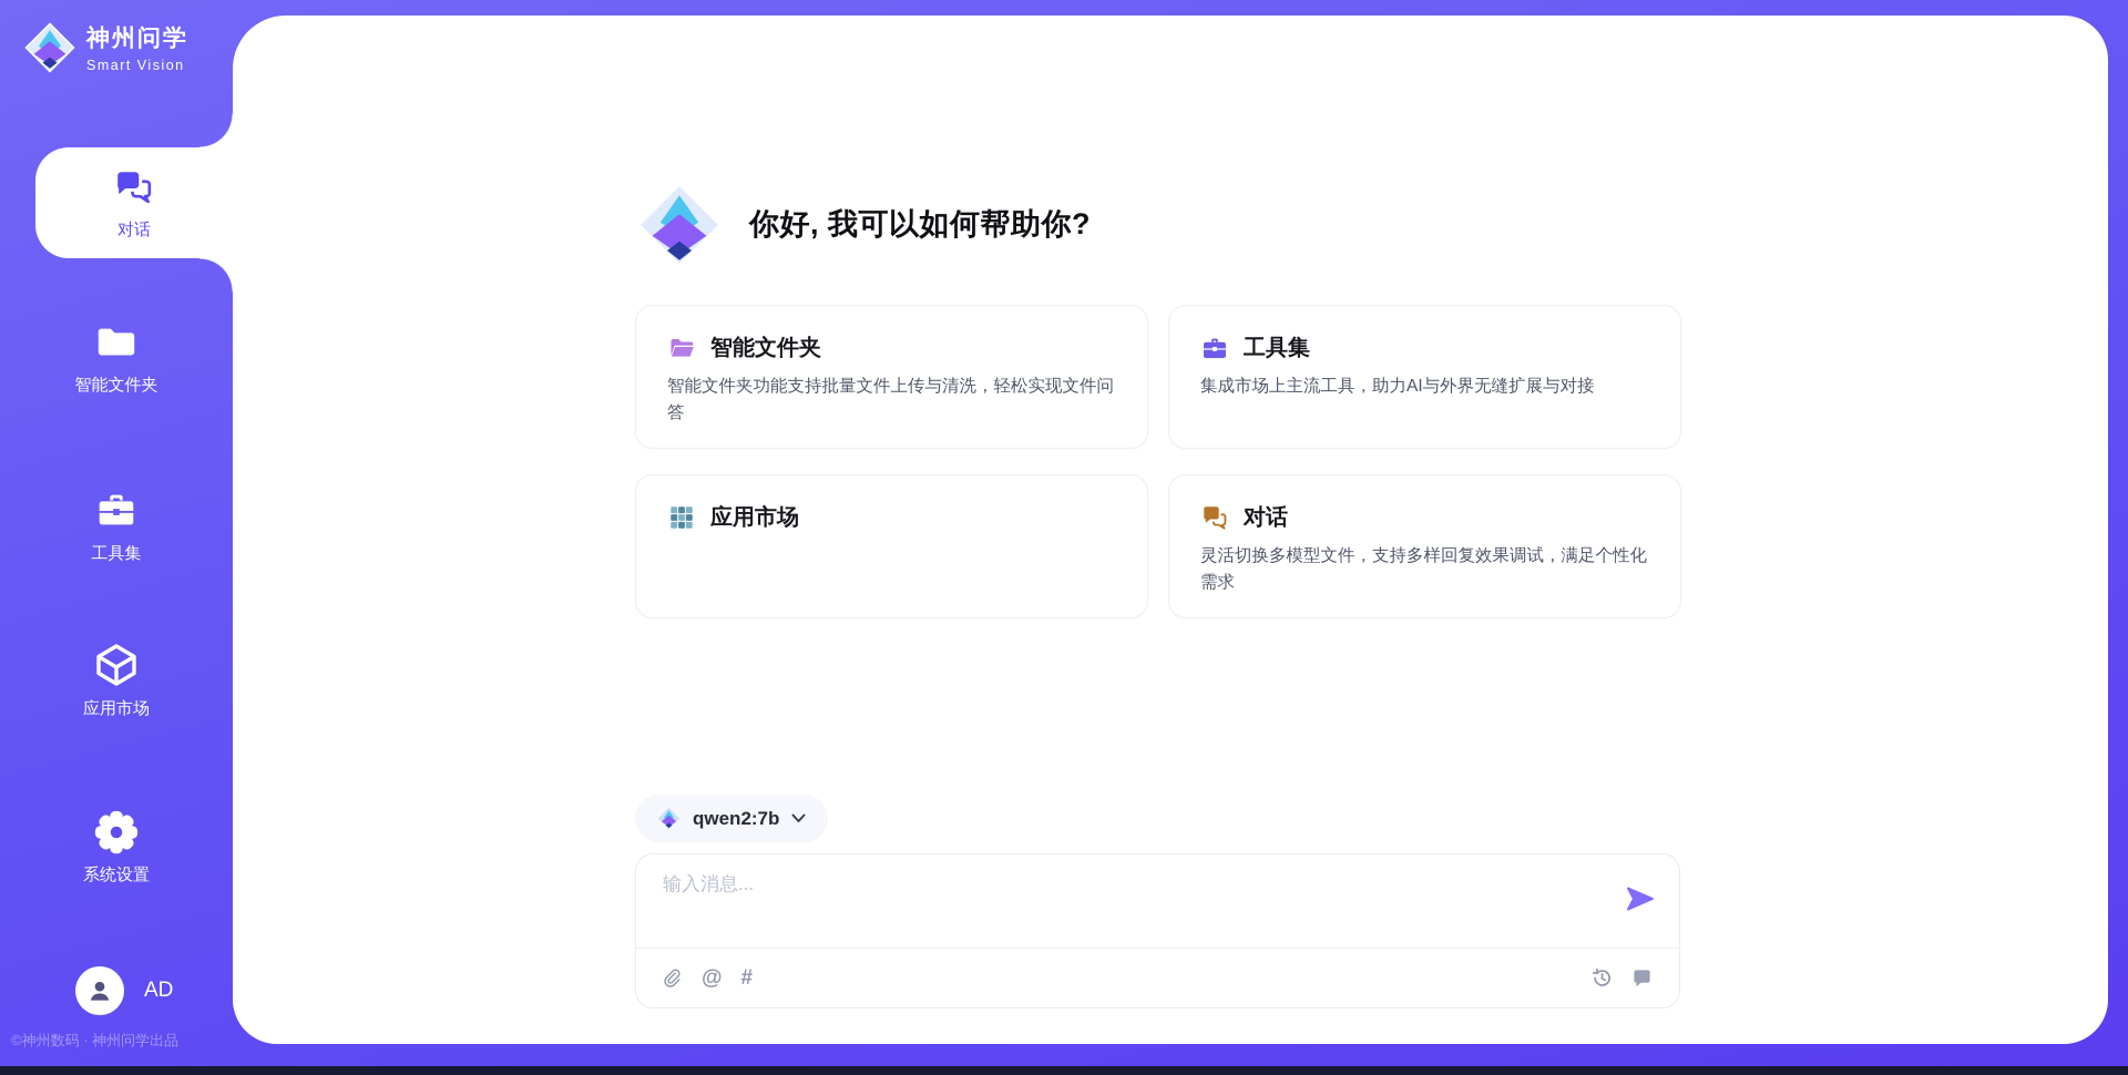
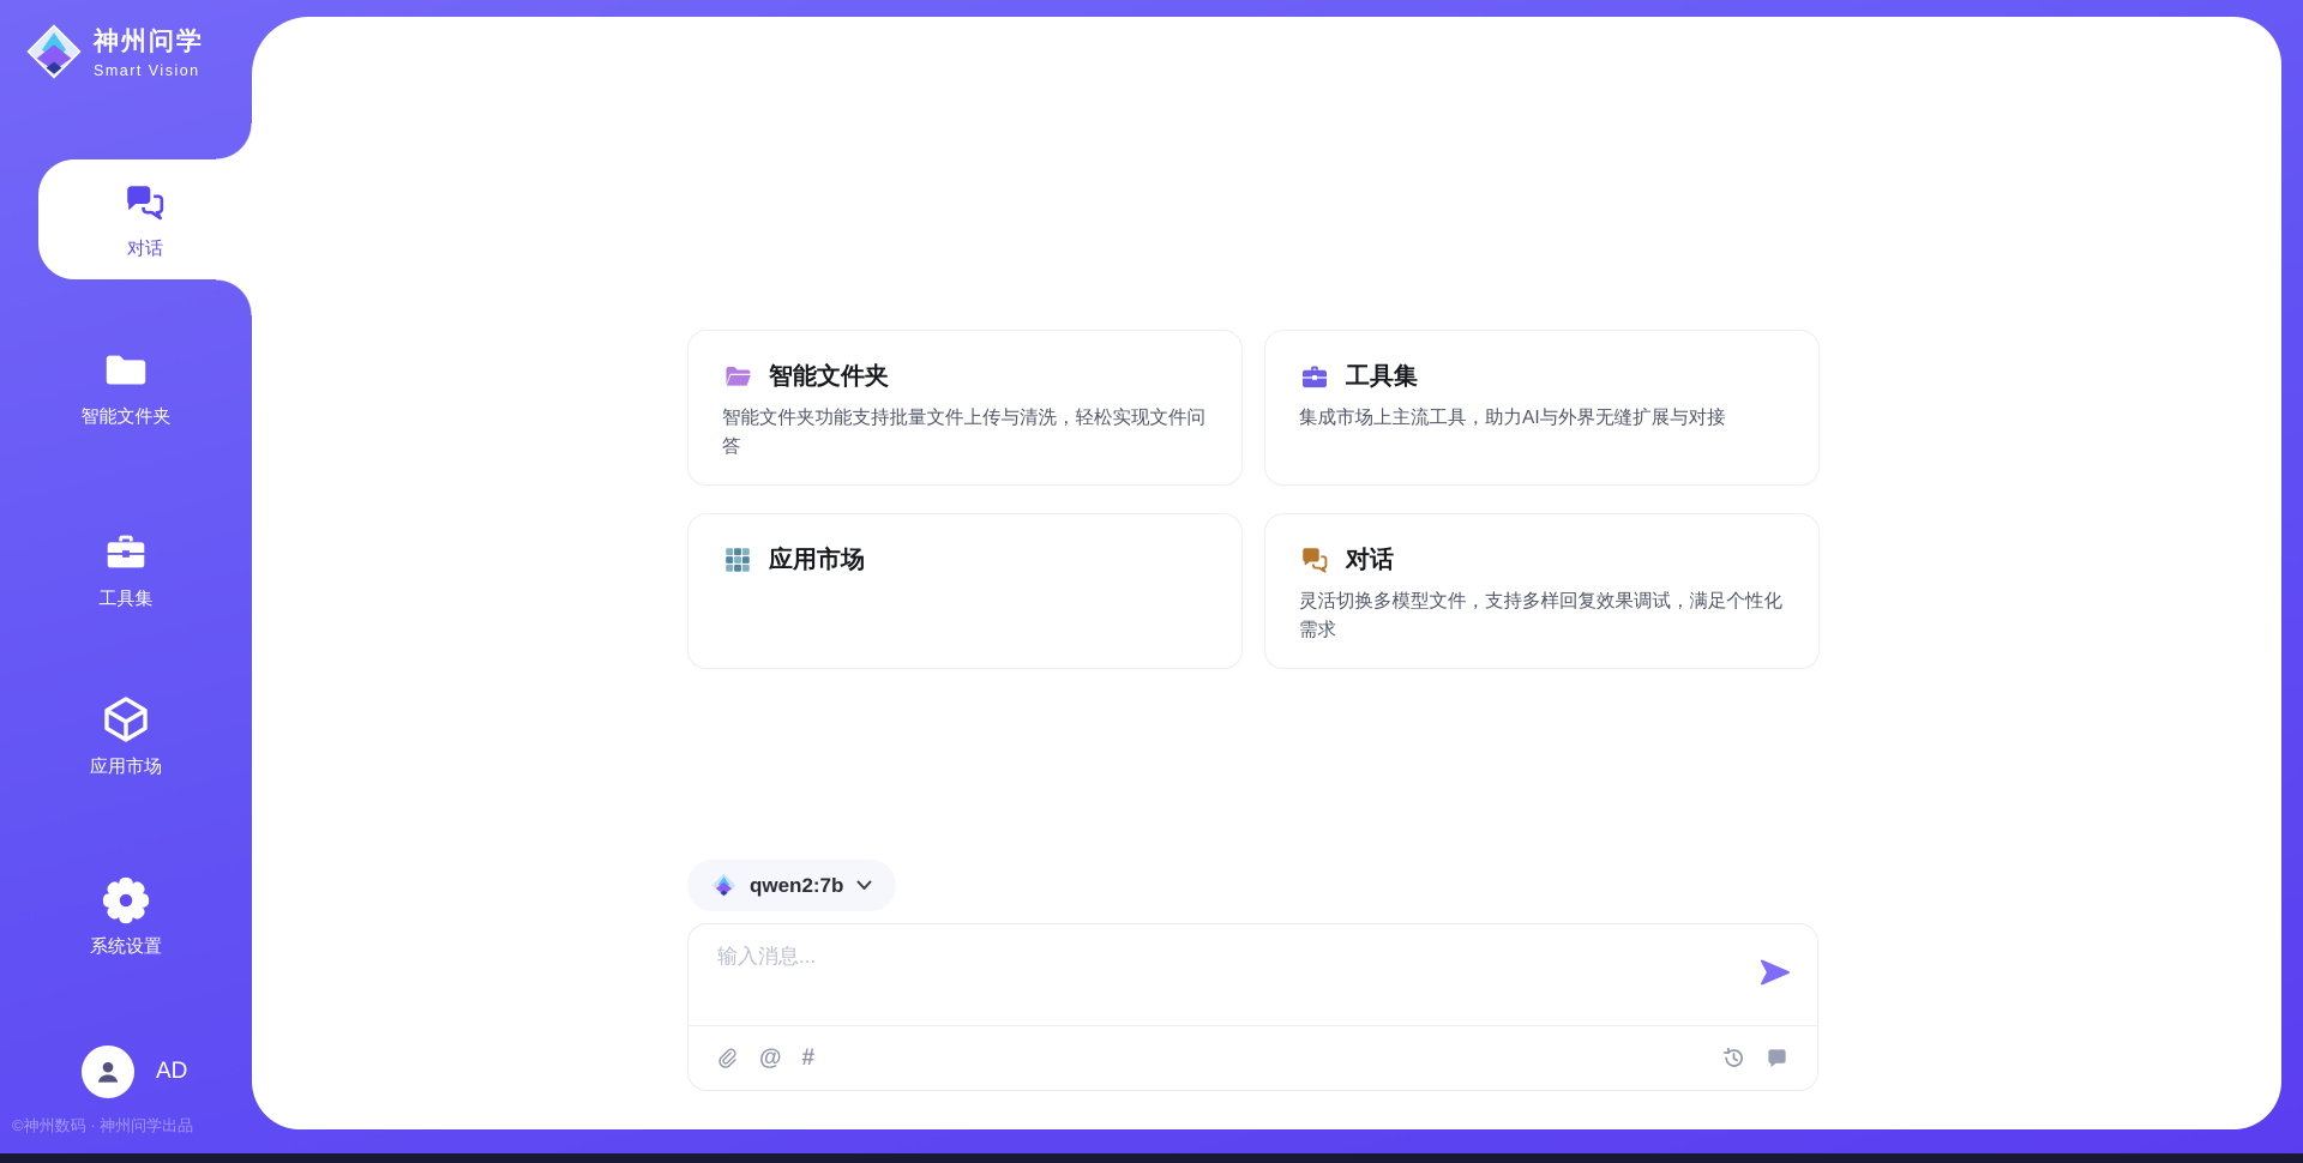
  神州问学
  Smart Vision
  对话
  智能文件夹
  工具集
  应用市场
  系统设置
  AD
  ©神州数码 · 神州问学出品
- 你好, 我可以如何帮助你?
  智能文件夹
  智能文件夹功能支持批量文件上传与清洗，轻松实现文件问答
  工具集
  集成市场上主流工具，助力AI与外界无缝扩展与对接
  应用市场
  对话
  灵活切换多模型文件，支持多样回复效果调试，满足个性化需求
  qwen2:7b
  输入消息...
  @
  #
